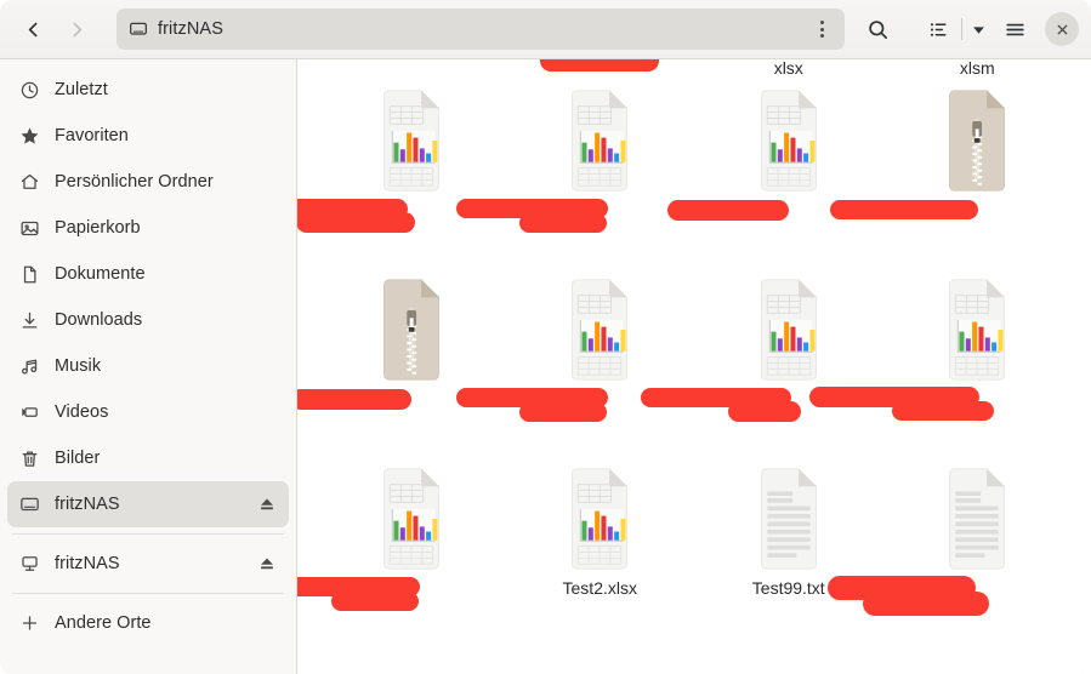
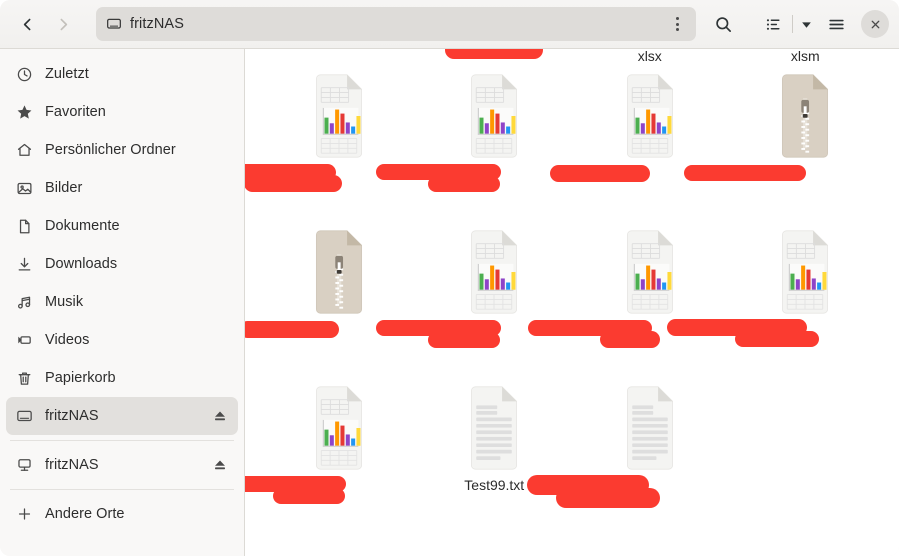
  fritzNAS
  Zuletzt
  Favoriten
  Persönlicher Ordner
- Papierkorb
+ Bilder
  Dokumente
  Downloads
  Musik
  Videos
- Bilder
+ Papierkorb
  fritzNAS
  fritzNAS
  Andere Orte
  xlsx
  xlsm
- Test2.xlsx
  Test99.txt
